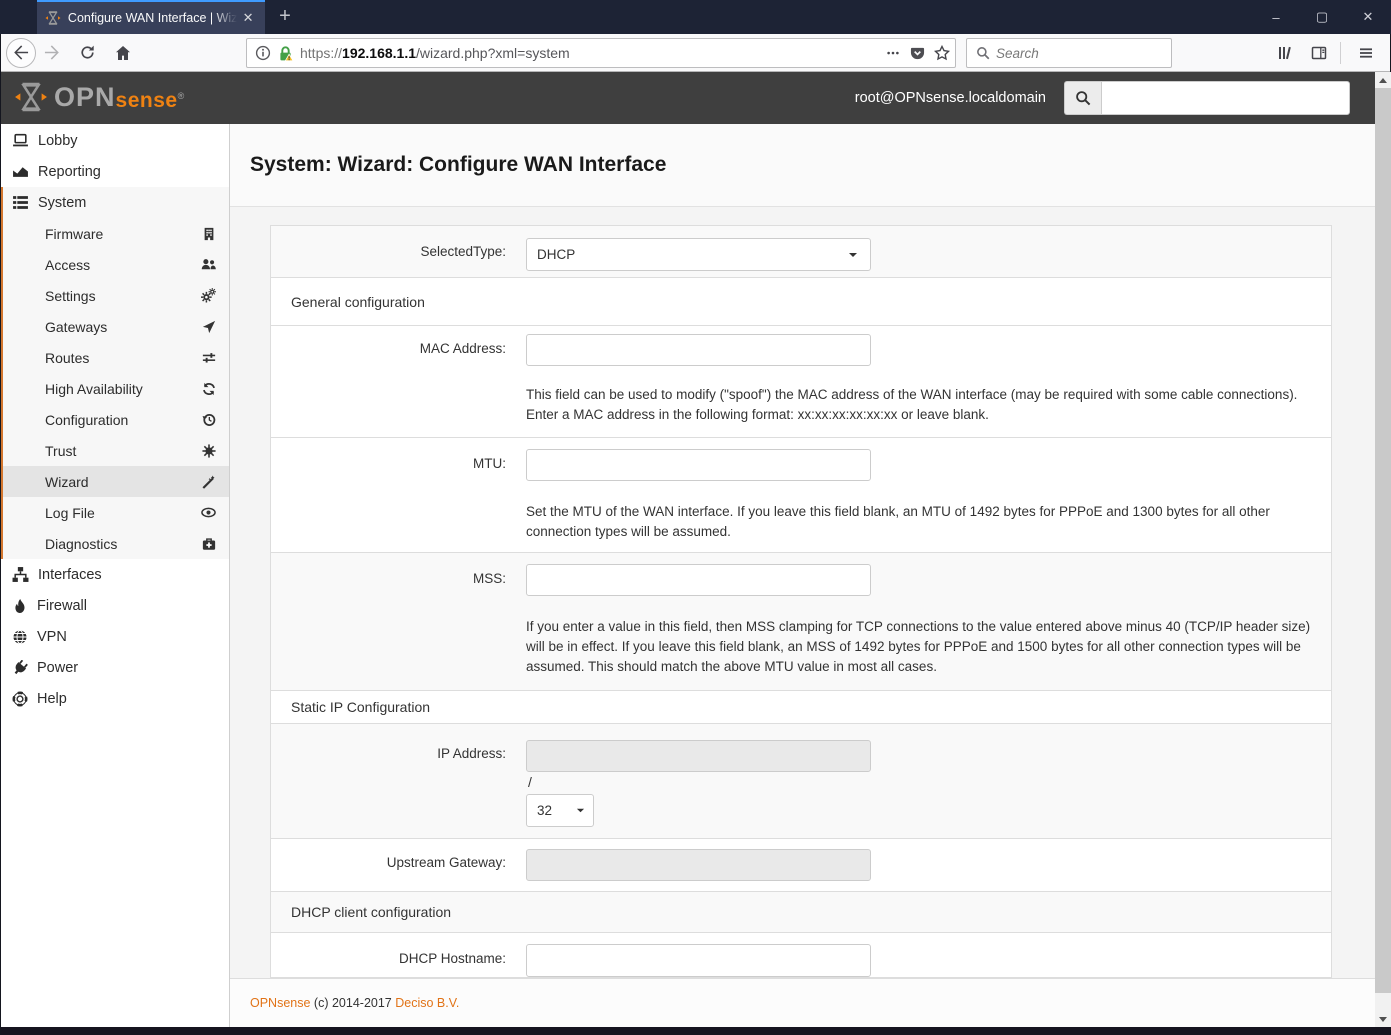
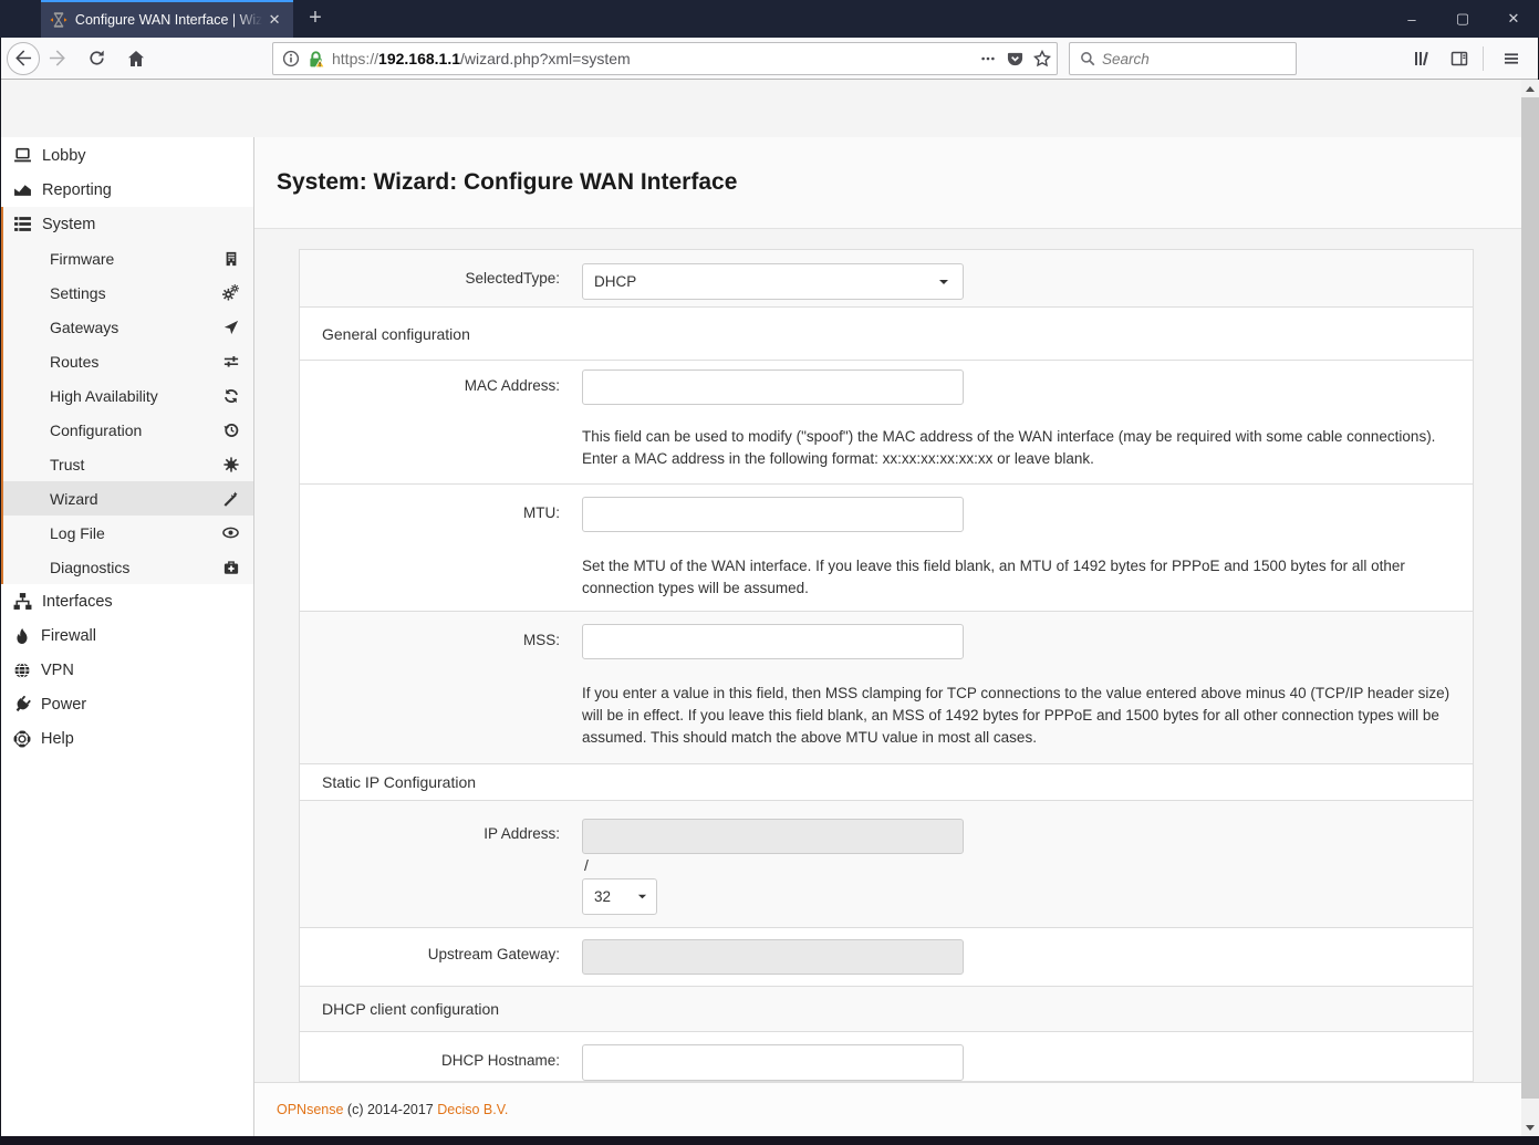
  Configure WAN Interface | Wiz
  ✕
  +
  –
  ▢
  ✕
  https://192.168.1.1/wizard.php?xml=system
  Search
- OPN
- sense
- ®
- root@OPNsense.localdomain
  Lobby
  Reporting
  System
  Firmware
- Access
  Settings
  Gateways
  Routes
  High Availability
  Configuration
  Trust
  Wizard
  Log File
  Diagnostics
  Interfaces
  Firewall
  VPN
  Power
  Help
  System: Wizard: Configure WAN Interface
  SelectedType:
  DHCP
  General configuration
  MAC Address:
  This field can be used to modify ("spoof") the MAC address of the WAN interface (may be required with some cable connections). Enter a MAC address in the following format: xx:xx:xx:xx:xx:xx or leave blank.
  MTU:
- Set the MTU of the WAN interface. If you leave this field blank, an MTU of 1492 bytes for PPPoE and 1300 bytes for all other connection types will be assumed.
+ Set the MTU of the WAN interface. If you leave this field blank, an MTU of 1492 bytes for PPPoE and 1500 bytes for all other connection types will be assumed.
  MSS:
  If you enter a value in this field, then MSS clamping for TCP connections to the value entered above minus 40 (TCP/IP header size) will be in effect. If you leave this field blank, an MSS of 1492 bytes for PPPoE and 1500 bytes for all other connection types will be assumed. This should match the above MTU value in most all cases.
  Static IP Configuration
  IP Address:
  /
  32
  Upstream Gateway:
  DHCP client configuration
  DHCP Hostname:
  OPNsense (c) 2014-2017 Deciso B.V.
